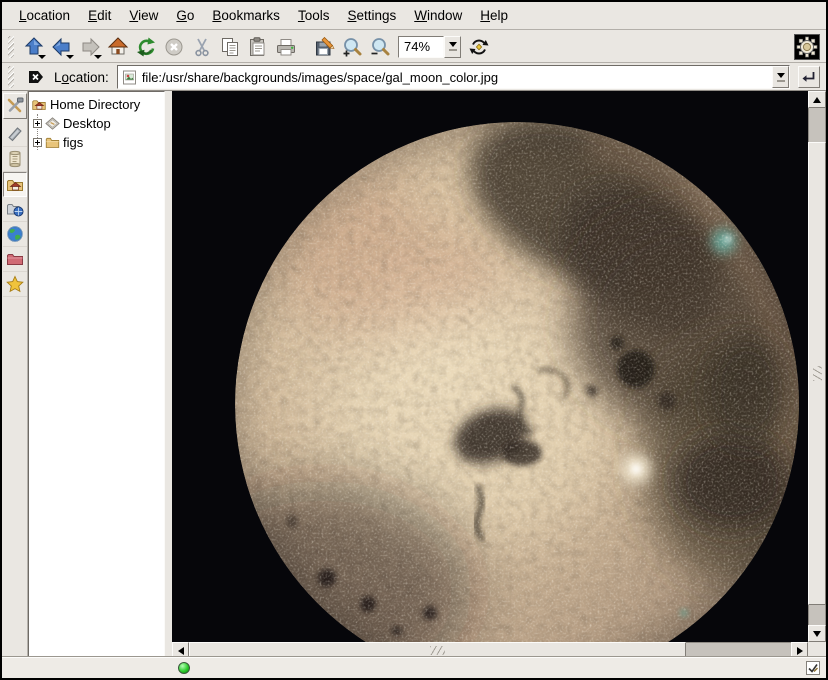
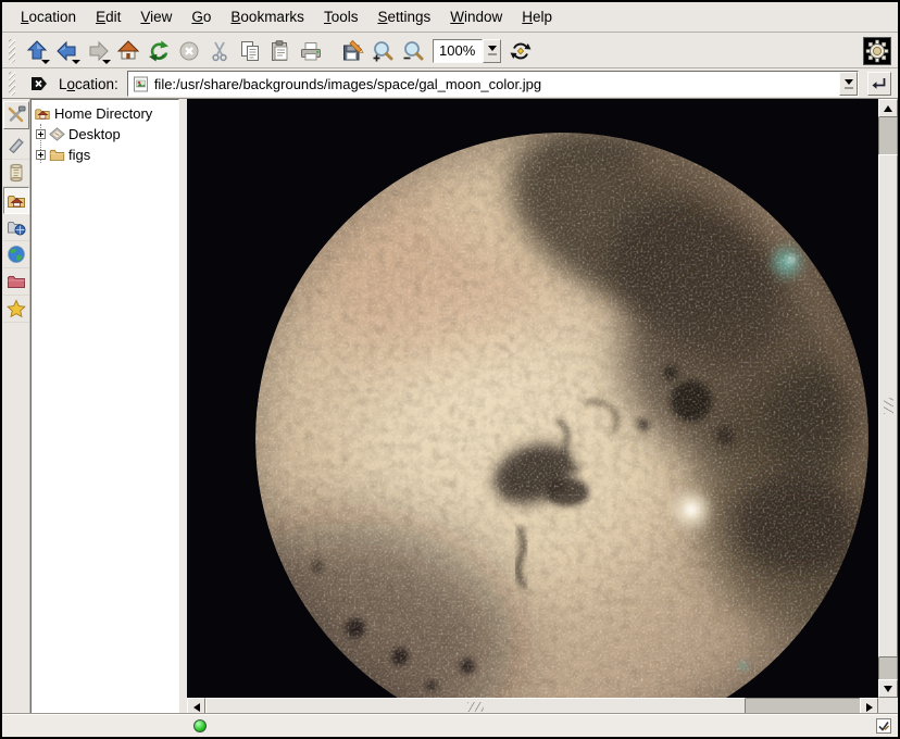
  Location
  Edit
  View
  Go
  Bookmarks
  Tools
  Settings
  Window
  Help
- 74%
+ 100%
  Location:
  file:/usr/share/backgrounds/images/space/gal_moon_color.jpg
  Home Directory
  Desktop
  figs
